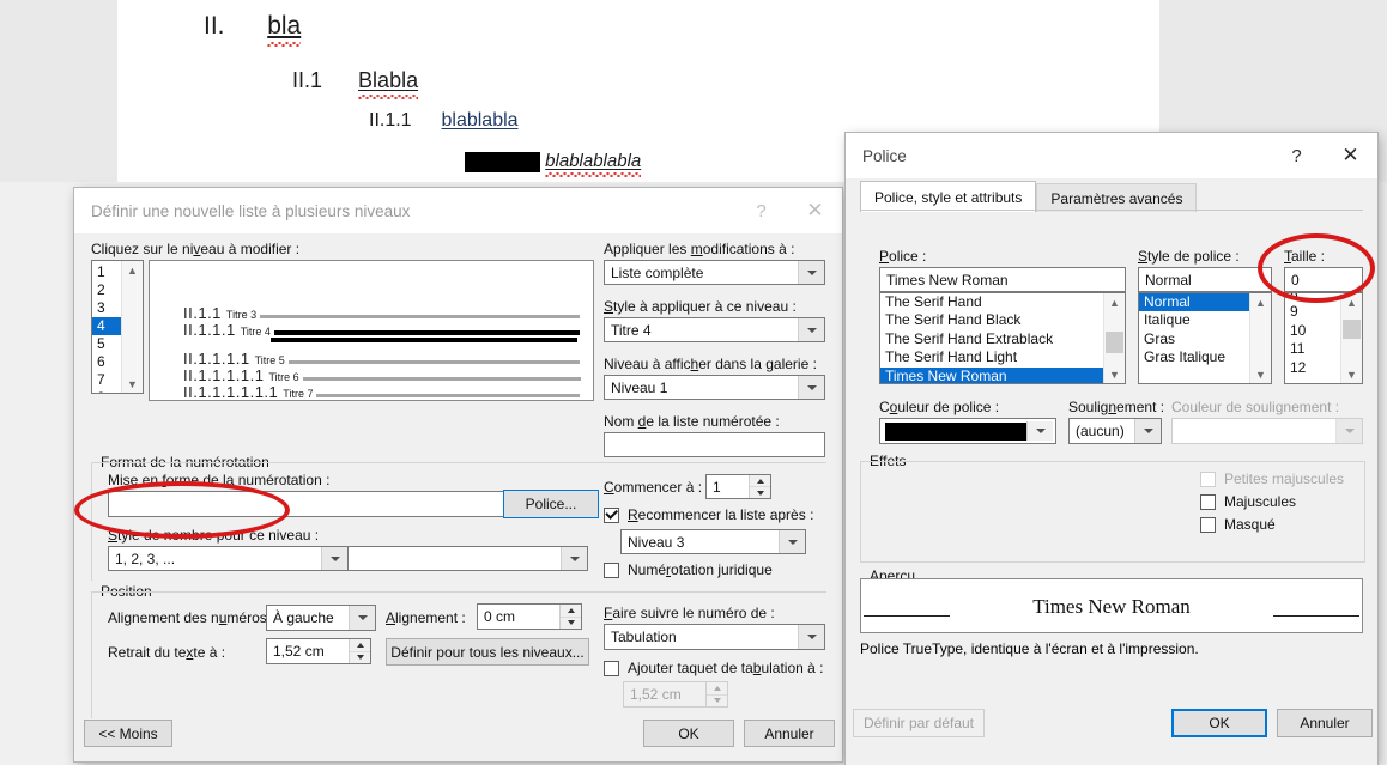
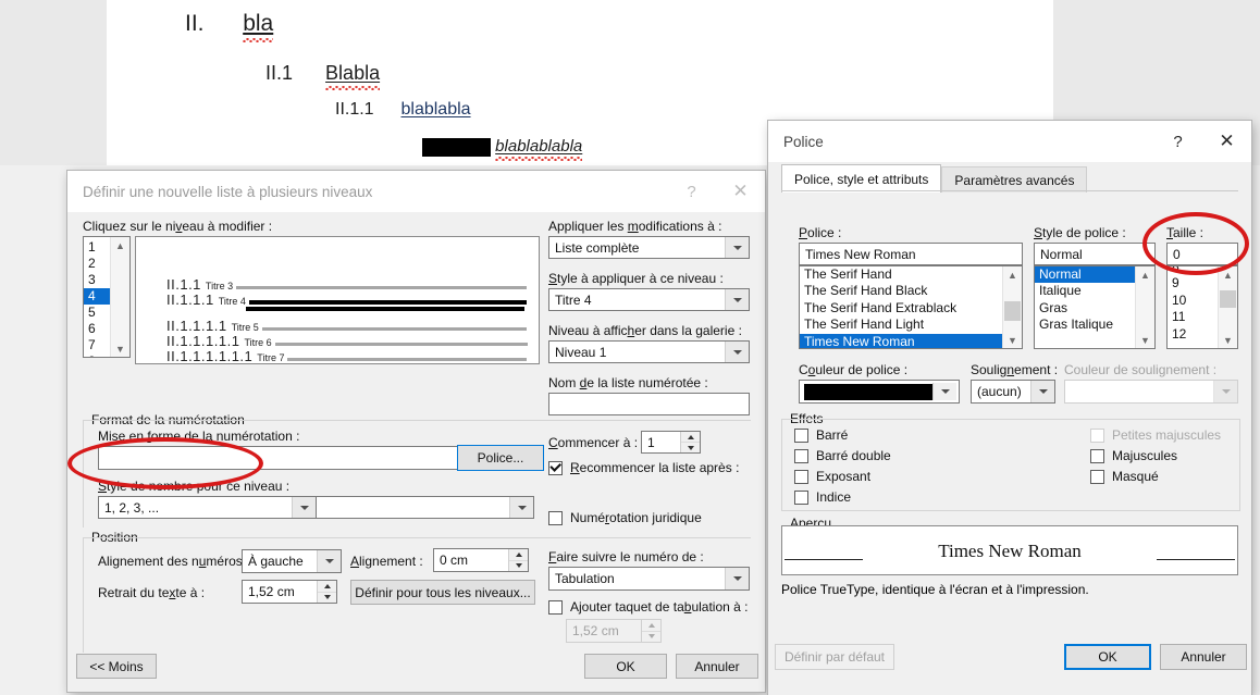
  II. bla
  II.1 Blabla
  II.1.1 blablabla
  blablablabla
  Définir une nouvelle liste à plusieurs niveaux
  ?
  ✕
  Cliquez sur le niveau à modifier :
  1
  2
  3
  4
  5
  6
  7
  ▲
  ▼
  II.1.1
  Titre 3
  II.1.1.1
  Titre 4
  II.1.1.1.1
  Titre 5
  II.1.1.1.1.1
  Titre 6
  II.1.1.1.1.1.1
  Titre 7
  Appliquer les modifications à :
  Liste complète
  Style à appliquer à ce niveau :
  Titre 4
  Niveau à afficher dans la galerie :
  Niveau 1
  Nom de la liste numérotée :
  Format de la numérotation
  Mise en forme de la numérotation :
  Police...
  Style de nombre pour ce niveau :
  1, 2, 3, ...
  Commencer à :
  1
  Recommencer la liste après :
- Niveau 3
  Numérotation juridique
  Position
  Alignement des numéros
  À gauche
  Alignement :
  0 cm
  Retrait du texte à :
  1,52 cm
  Définir pour tous les niveaux...
  Faire suivre le numéro de :
  Tabulation
  Ajouter taquet de tabulation à :
  1,52 cm
  << Moins
  OK
  Annuler
  Police
  ?
  ✕
  Police, style et attributs
  Paramètres avancés
  Police :
  Times New Roman
  The Serif Hand
  The Serif Hand Black
  The Serif Hand Extrablack
  The Serif Hand Light
  Times New Roman
  ▲
  ▼
  Style de police :
  Normal
  Normal
  Italique
  Gras
  Gras Italique
  ▲
  ▼
  Taille :
  0
  8
  9
  10
  11
  12
  ▲
  ▼
  Couleur de police :
  Soulignement :
  (aucun)
  Couleur de soulignement :
  Effets
+ Barré
+ Barré double
+ Exposant
+ Indice
  Petites majuscules
  Majuscules
  Masqué
  Aperçu
  Times New Roman
  Police TrueType, identique à l'écran et à l'impression.
  Définir par défaut
  OK
  Annuler
